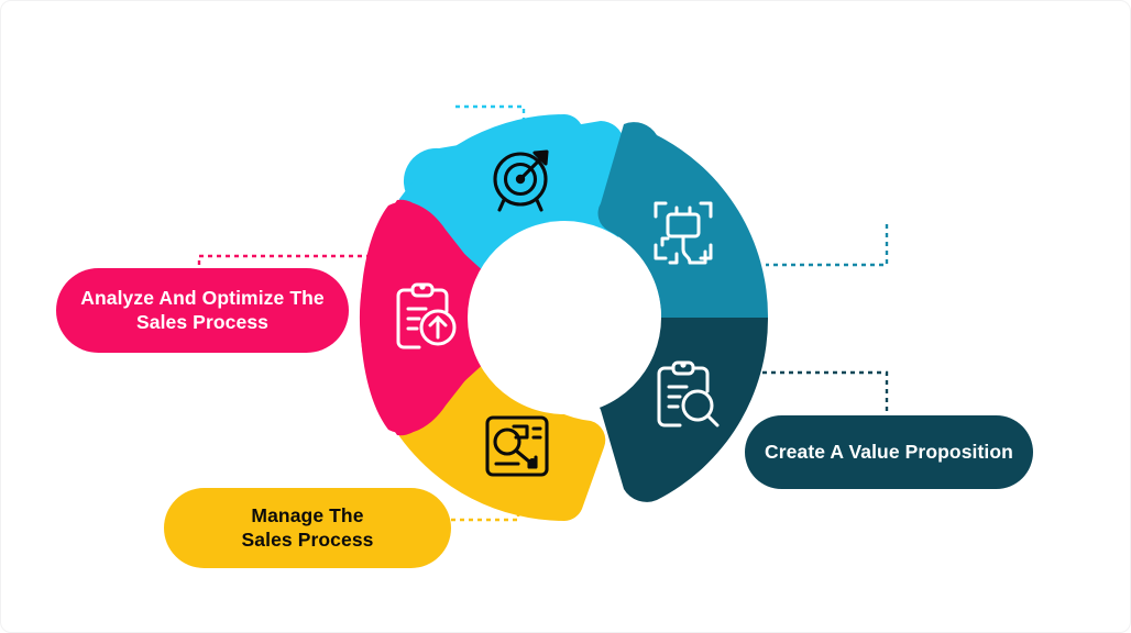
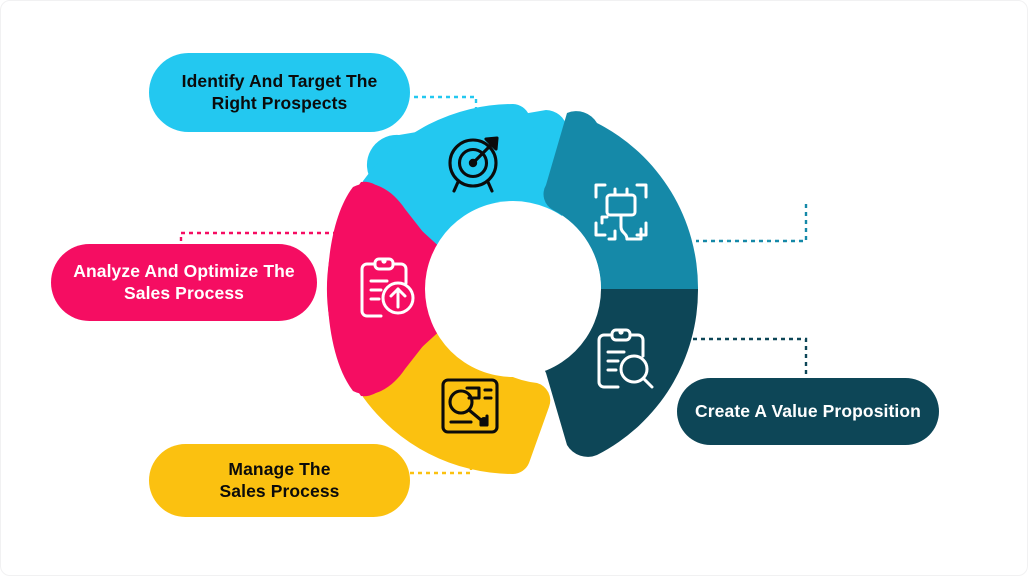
+ Identify And Target The
+ Right Prospects
  Create A Value Proposition
  Manage The
  Sales Process
  Analyze And Optimize The
  Sales Process
